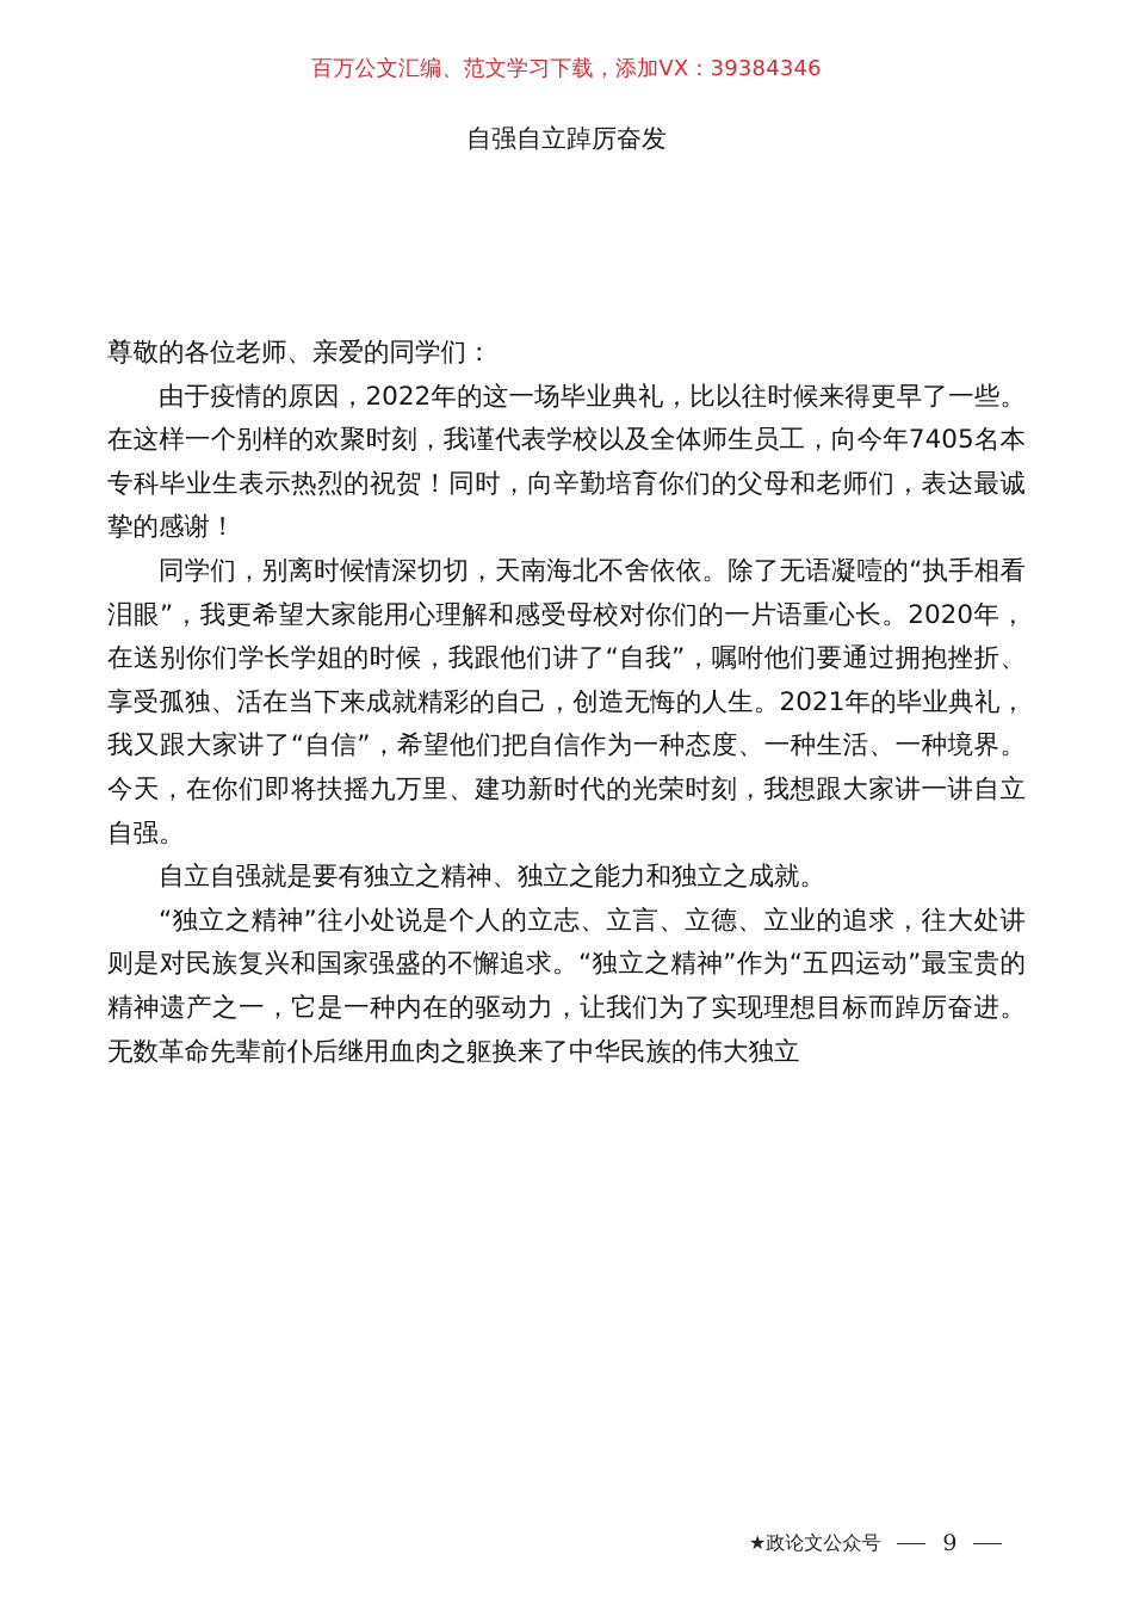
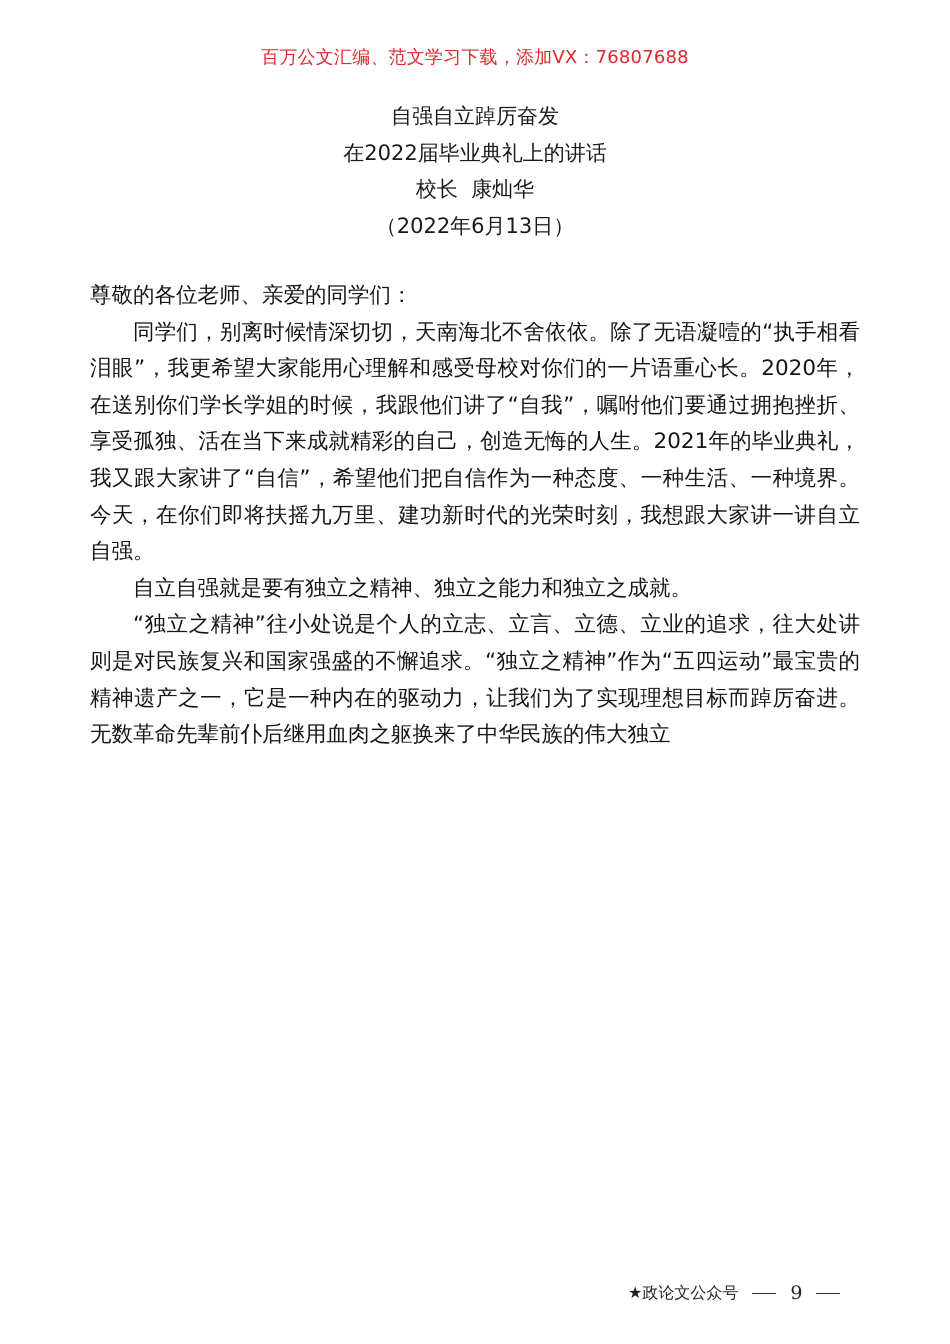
- 百万公文汇编、范文学习下载，添加VX：39384346
+ 百万公文汇编、范文学习下载，添加VX：76807688
  自强自立踔厉奋发
+ 在2022届毕业典礼上的讲话
+ 校长 康灿华
+ （2022年6月13日）
  尊敬的各位老师、亲爱的同学们：
- 由于疫情的原因，2022年的这一场毕业典礼，比以往时候来得更早了一些。在这样一个别样的欢聚时刻，我谨代表学校以及全体师生员工，向今年7405名本专科毕业生表示热烈的祝贺！同时，向辛勤培育你们的父母和老师们，表达最诚挚的感谢！
  同学们，别离时候情深切切，天南海北不舍依依。除了无语凝噎的“执手相看泪眼”，我更希望大家能用心理解和感受母校对你们的一片语重心长。2020年，在送别你们学长学姐的时候，我跟他们讲了“自我”，嘱咐他们要通过拥抱挫折、享受孤独、活在当下来成就精彩的自己，创造无悔的人生。2021年的毕业典礼，我又跟大家讲了“自信”，希望他们把自信作为一种态度、一种生活、一种境界。今天，在你们即将扶摇九万里、建功新时代的光荣时刻，我想跟大家讲一讲自立自强。
  自立自强就是要有独立之精神、独立之能力和独立之成就。
  “独立之精神”往小处说是个人的立志、立言、立德、立业的追求，往大处讲则是对民族复兴和国家强盛的不懈追求。“独立之精神”作为“五四运动”最宝贵的精神遗产之一，它是一种内在的驱动力，让我们为了实现理想目标而踔厉奋进。无数革命先辈前仆后继用血肉之躯换来了中华民族的伟大独立
  ★政论文公众号
  9
